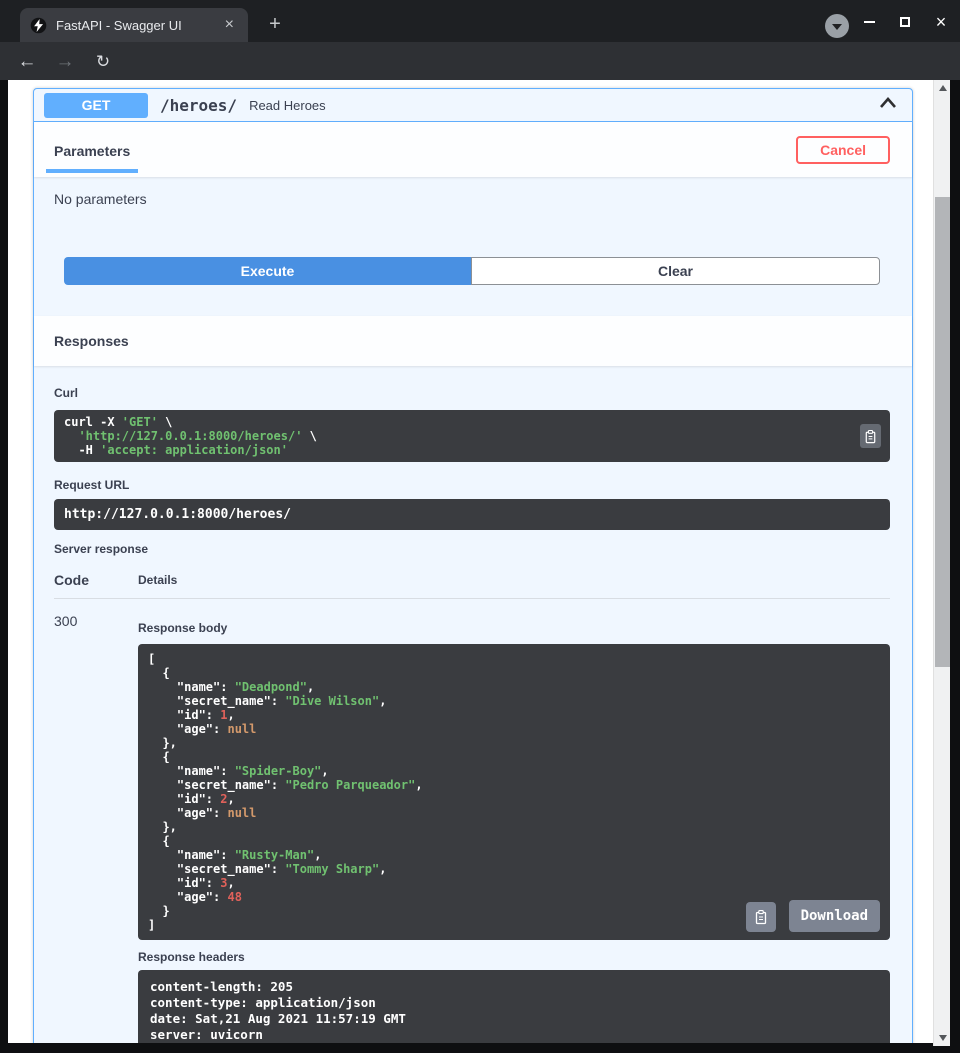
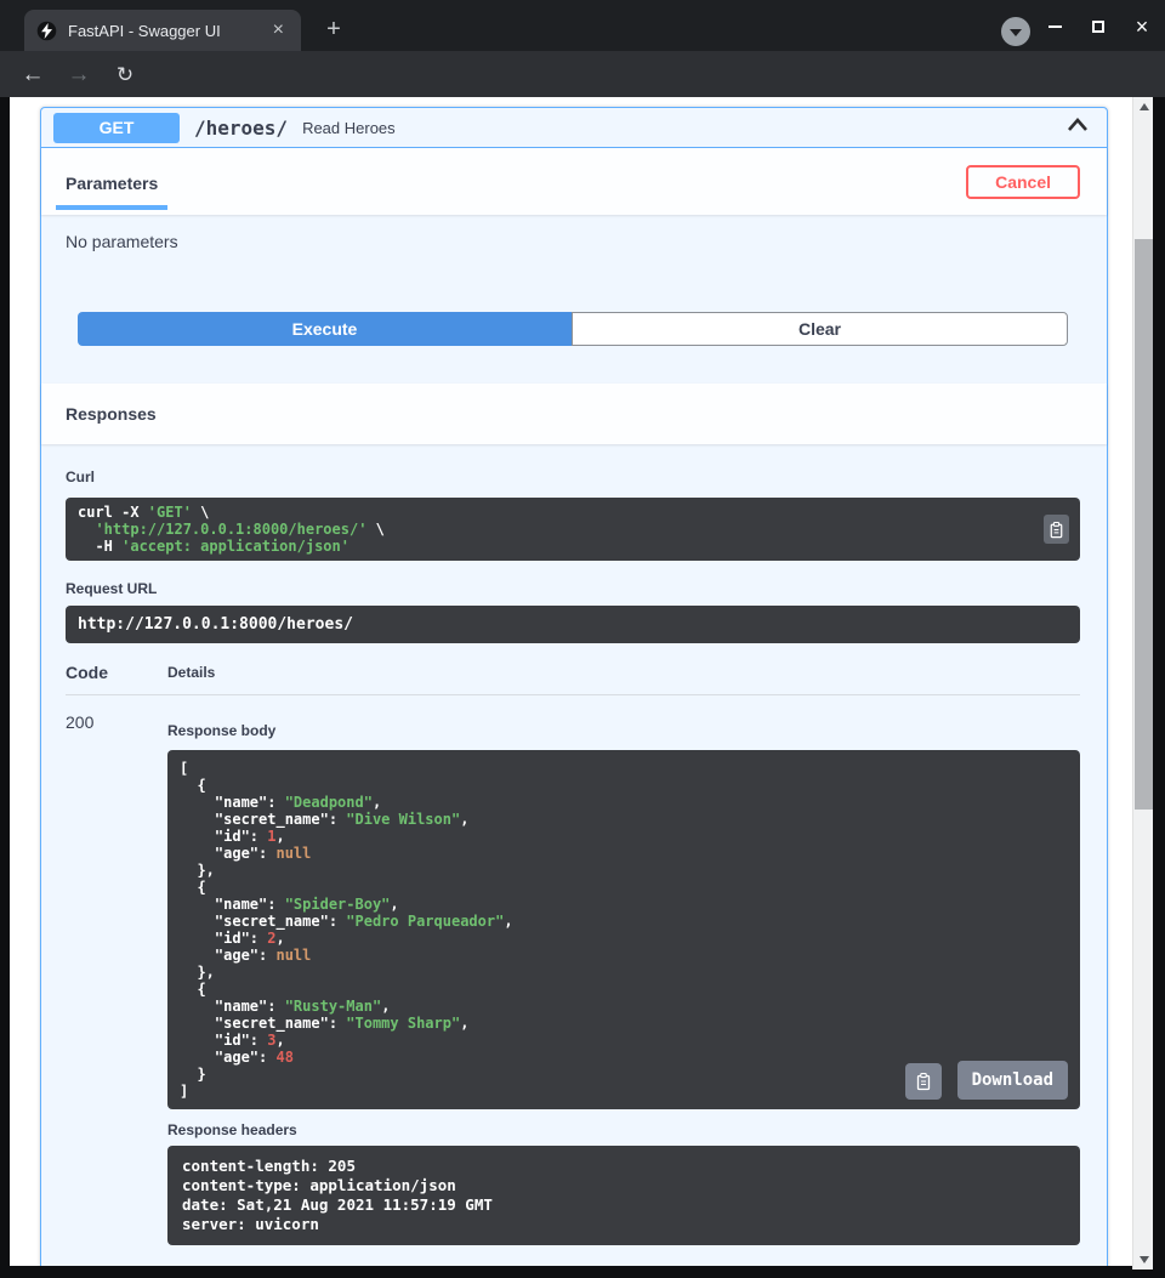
  FastAPI - Swagger UI
  ×
  +
  ×
  ←
  →
  ↻
  GET
  /heroes/
  Read Heroes
  Parameters
  Cancel
  No parameters
  Execute
  Clear
  Responses
  Curl
  curl -X 'GET' \ 'http://127.0.0.1:8000/heroes/' \ -H 'accept: application/json'
  Request URL
  http://127.0.0.1:8000/heroes/
- Server response
  Code	Details
- 300	Response body [ { "name": "Deadpond", "secret_name": "Dive Wilson", "id": 1, "age": null }, { "name": "Spider-Boy", "secret_name": "Pedro Parqueador", "id": 2, "age": null }, { "name": "Rusty-Man", "secret_name": "Tommy Sharp", "id": 3, "age": 48 } ] Download Response headers content-length: 205 content-type: application/json date: Sat,21 Aug 2021 11:57:19 GMT server: uvicorn
+ 200	Response body [ { "name": "Deadpond", "secret_name": "Dive Wilson", "id": 1, "age": null }, { "name": "Spider-Boy", "secret_name": "Pedro Parqueador", "id": 2, "age": null }, { "name": "Rusty-Man", "secret_name": "Tommy Sharp", "id": 3, "age": 48 } ] Download Response headers content-length: 205 content-type: application/json date: Sat,21 Aug 2021 11:57:19 GMT server: uvicorn
